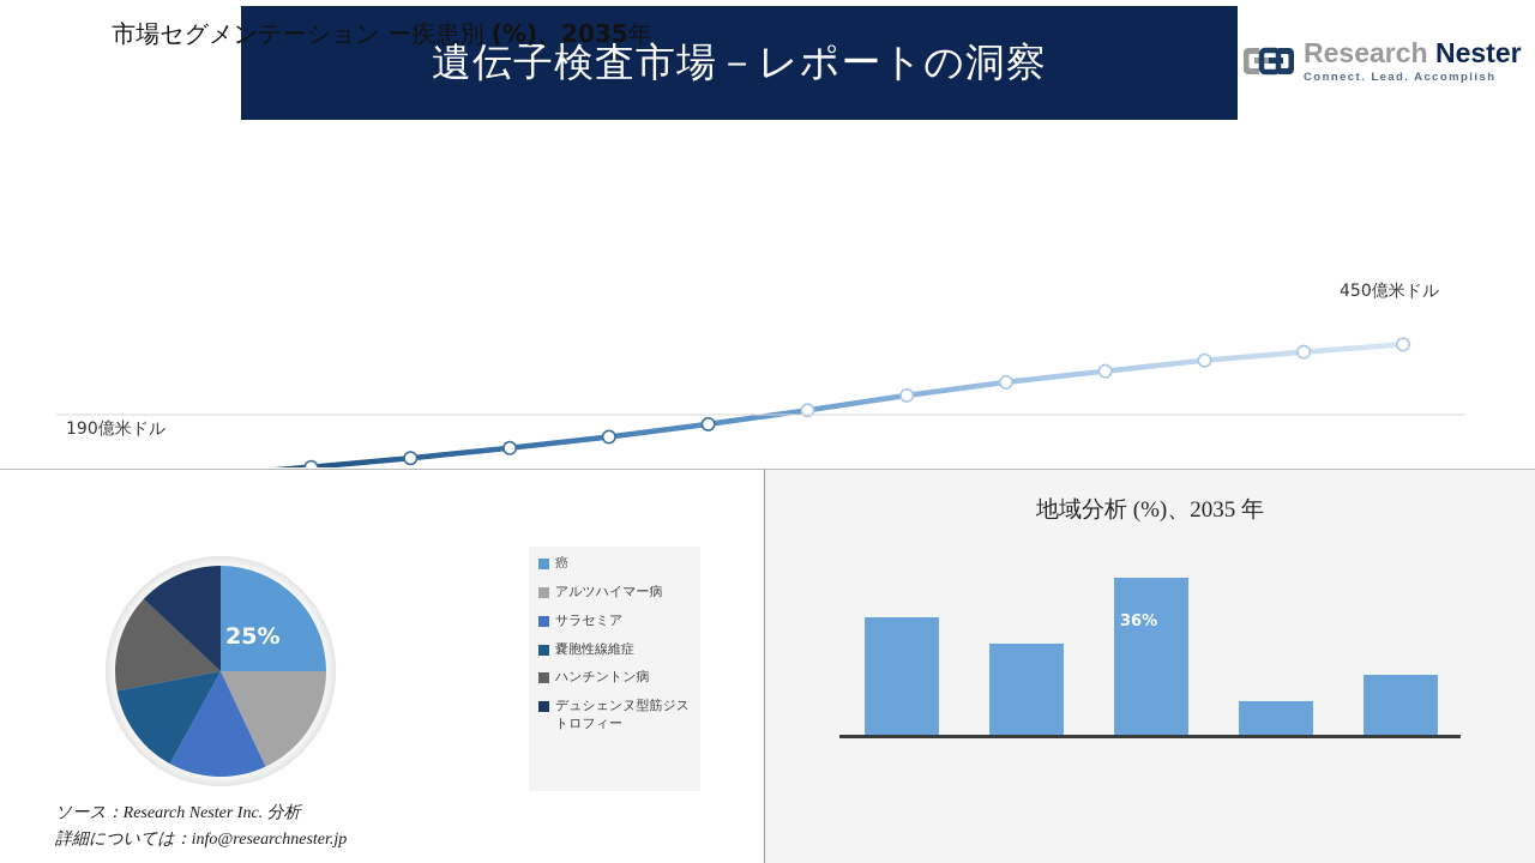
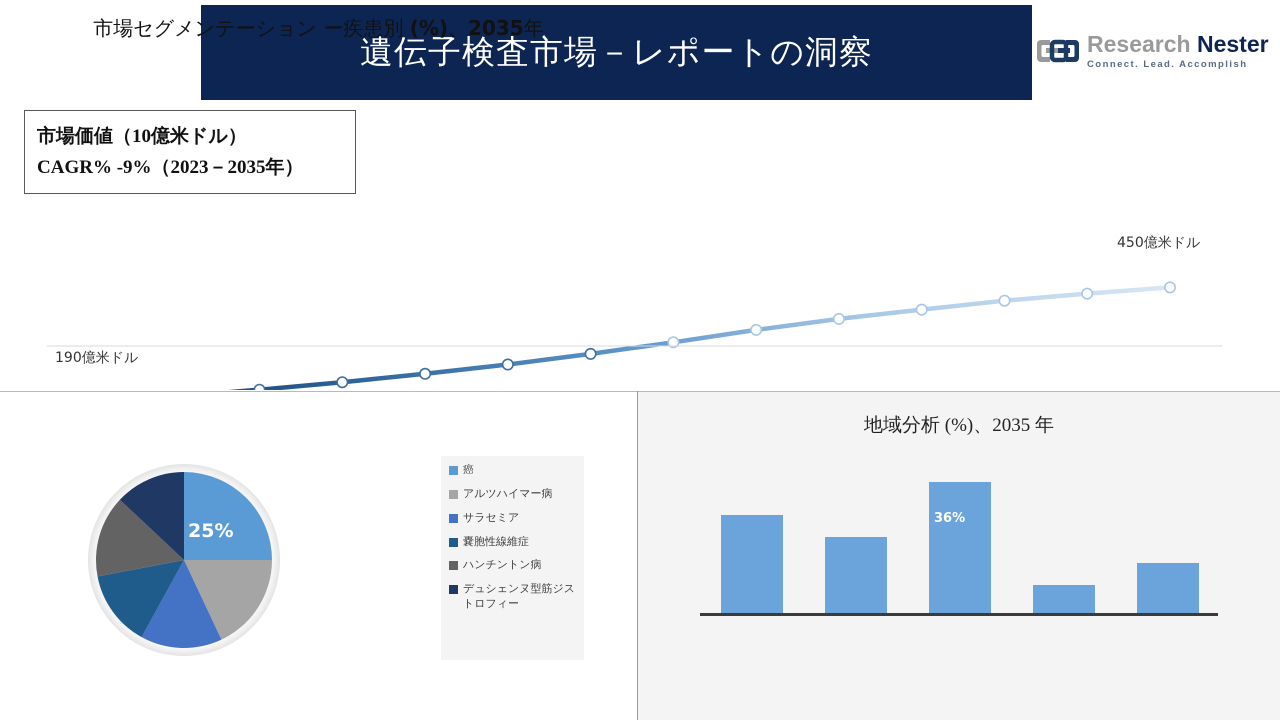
  遺伝子検査市場－レポートの洞察
  Research Nester
  Connect. Lead. Accomplish
+ 市場価値（10億米ドル）
+ CAGR% -9%（2023－2035年）
  190億米ドル
  450億米ドル
  市場セグメンテーション ー疾患別 (%)、2035年
  25%
  癌
  アルツハイマー病
  サラセミア
  嚢胞性線維症
  ハンチントン病
  デュシェンヌ型筋ジストロフィー
- ソース：Research Nester Inc. 分析
- 詳細については：info@researchnester.jp
  地域分析 (%)、2035 年
  36%
